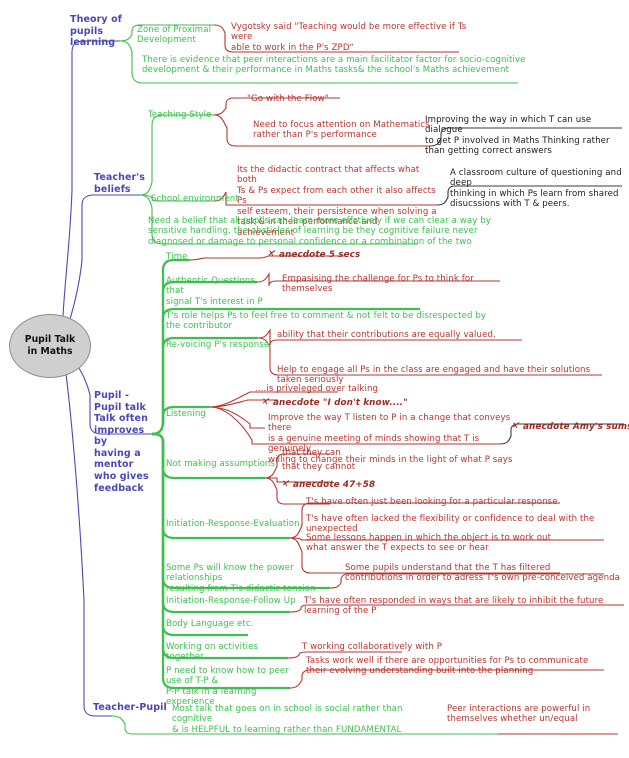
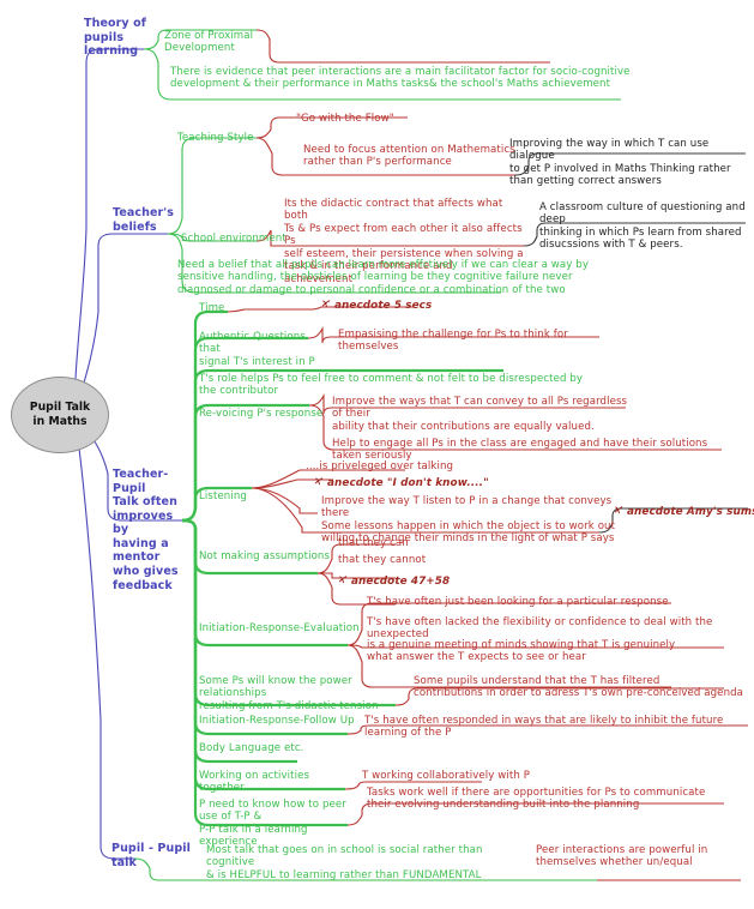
  Pupil Talk
  in Maths
  Theory of
  pupils
  learning
  Zone of Proximal
  Development
- Vygotsky said "Teaching would be more effective if Ts were
- able to work in the P's ZPD"
  There is evidence that peer interactions are a main facilitator factor for socio-cognitive
  development & their performance in Maths tasks& the school's Maths achievement
  Teacher's
  beliefs
  Teaching Style
  "Go with the Flow"
  Need to focus attention on Mathematics
  rather than P's performance
  Improving the way in which T can use dialogue
  to get P involved in Maths Thinking rather
  than getting correct answers
  School environment
  Its the didactic contract that affects what both
  Ts & Ps expect from each other it also affects Ps
  self esteem, their persistence when solving a
  task & in their performance and achievement
  A classroom culture of questioning and deep
  thinking in which Ps learn from shared
  disucssions with T & peers.
  Need a belief that all pupils can learn more effctively if we can clear a way by
  sensitive handling, the obsticles of learning be they cognitive failure never
  diagnosed or damage to personal confidence or a combination of the two
- Pupil - Pupil talk
+ Teacher-Pupil
  Talk often
  improves by
  having a mentor
  who gives
  feedback
  Time
  anecdote 5 secs
  Authentic Questions that
  signal T's interest in P
  Empasising the challenge for Ps to think for themselves
  T's role helps Ps to feel free to comment & not felt to be disrespected by the contributor
  Re-voicing P's response
+ Improve the ways that T can convey to all Ps regardless of their
  ability that their contributions are equally valued.
  Help to engage all Ps in the class are engaged and have their solutions taken seriously
  Listening
  ....is priveleged over talking
  anecdote "I don't know...."
  Improve the way T listen to P in a change that conveys there
- is a genuine meeting of minds showing that T is genuinely
+ Some lessons happen in which the object is to work out
  willing to change their minds in the light of what P says
  anecdote Amy's sum
  Not making assumptions
  that they can
  that they cannot
  anecdote 47+58
  Initiation-Response-Evaluation
  T's have often just been looking for a particular response
  T's have often lacked the flexibility or confidence to deal with the unexpected
- Some lessons happen in which the object is to work out
+ is a genuine meeting of minds showing that T is genuinely
  what answer the T expects to see or hear
  Some Ps will know the power relationships
  resulting from T's didactic tension
  Some pupils understand that the T has filtered
  contributions in order to adress T's own pre-conceived agenda
  Initiation-Response-Follow Up
  T's have often responded in ways that are likely to inhibit the future learning of the P
  Body Language etc.
  Working on activities together
  T working collaboratively with P
  P need to know how to peer use of T-P &
  P-P talk in a learning experience
  Tasks work well if there are opportunities for Ps to communicate
  their evolving understanding built into the planning
- Teacher-Pupil
+ Pupil - Pupil talk
  Most talk that goes on in school is social rather than cognitive
  & is HELPFUL to learning rather than FUNDAMENTAL
  Peer interactions are powerful in
  themselves whether un/equal
